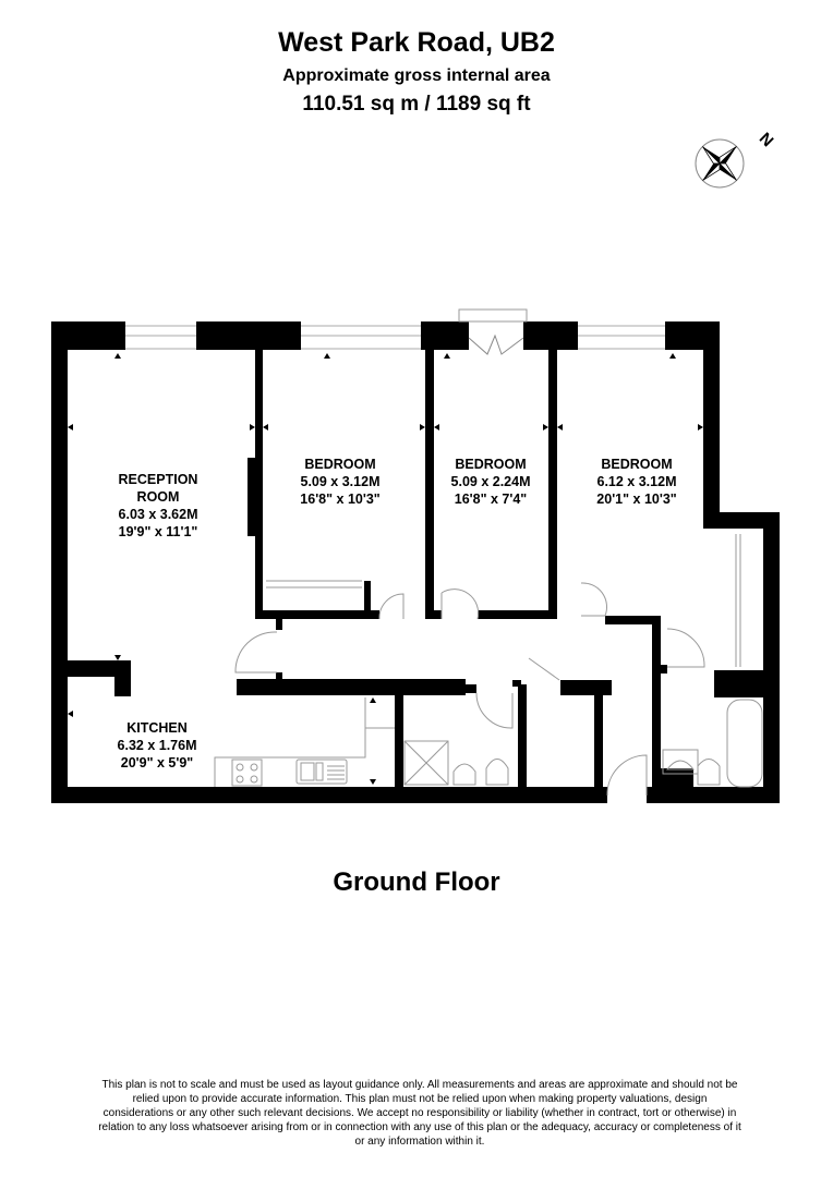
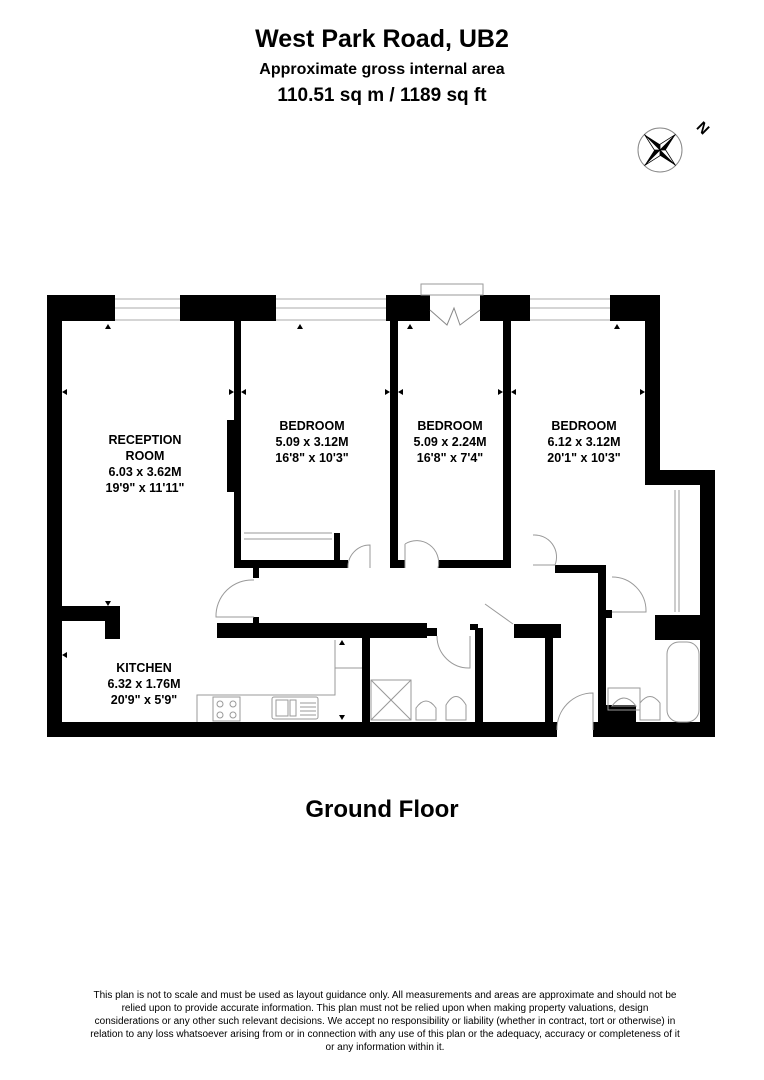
  West Park Road, UB2
  Approximate gross internal area
  110.51 sq m / 1189 sq ft
  RECEPTION
  ROOM
  6.03 x 3.62M
- 19'9" x 11'1"
+ 19'9" x 11'11"
  BEDROOM
  5.09 x 3.12M
  16'8" x 10'3"
  BEDROOM
  5.09 x 2.24M
  16'8" x 7'4"
  BEDROOM
  6.12 x 3.12M
  20'1" x 10'3"
  KITCHEN
  6.32 x 1.76M
  20'9" x 5'9"
  Ground Floor
  This plan is not to scale and must be used as layout guidance only. All measurements and areas are approximate and should not be relied upon to provide accurate information. This plan must not be relied upon when making property valuations, design considerations or any other such relevant decisions. We accept no responsibility or liability (whether in contract, tort or otherwise) in relation to any loss whatsoever arising from or in connection with any use of this plan or the adequacy, accuracy or completeness of it or any information within it.
